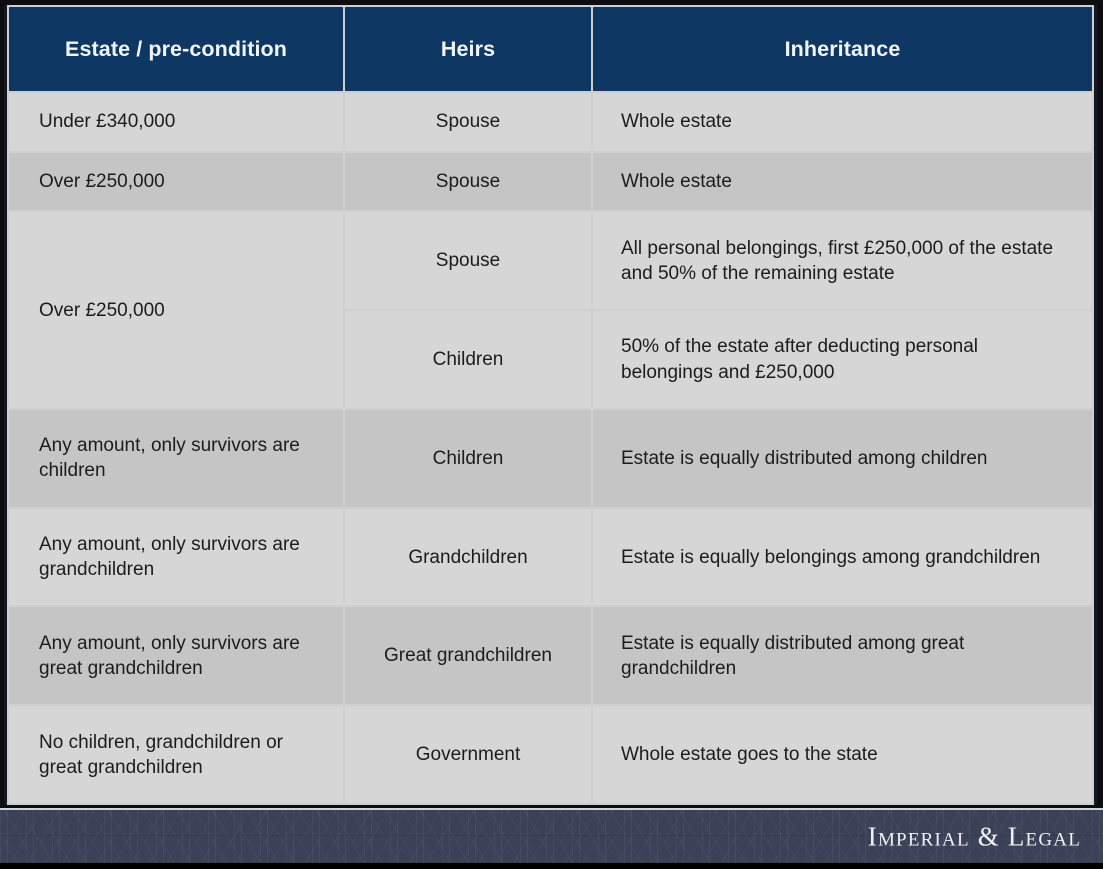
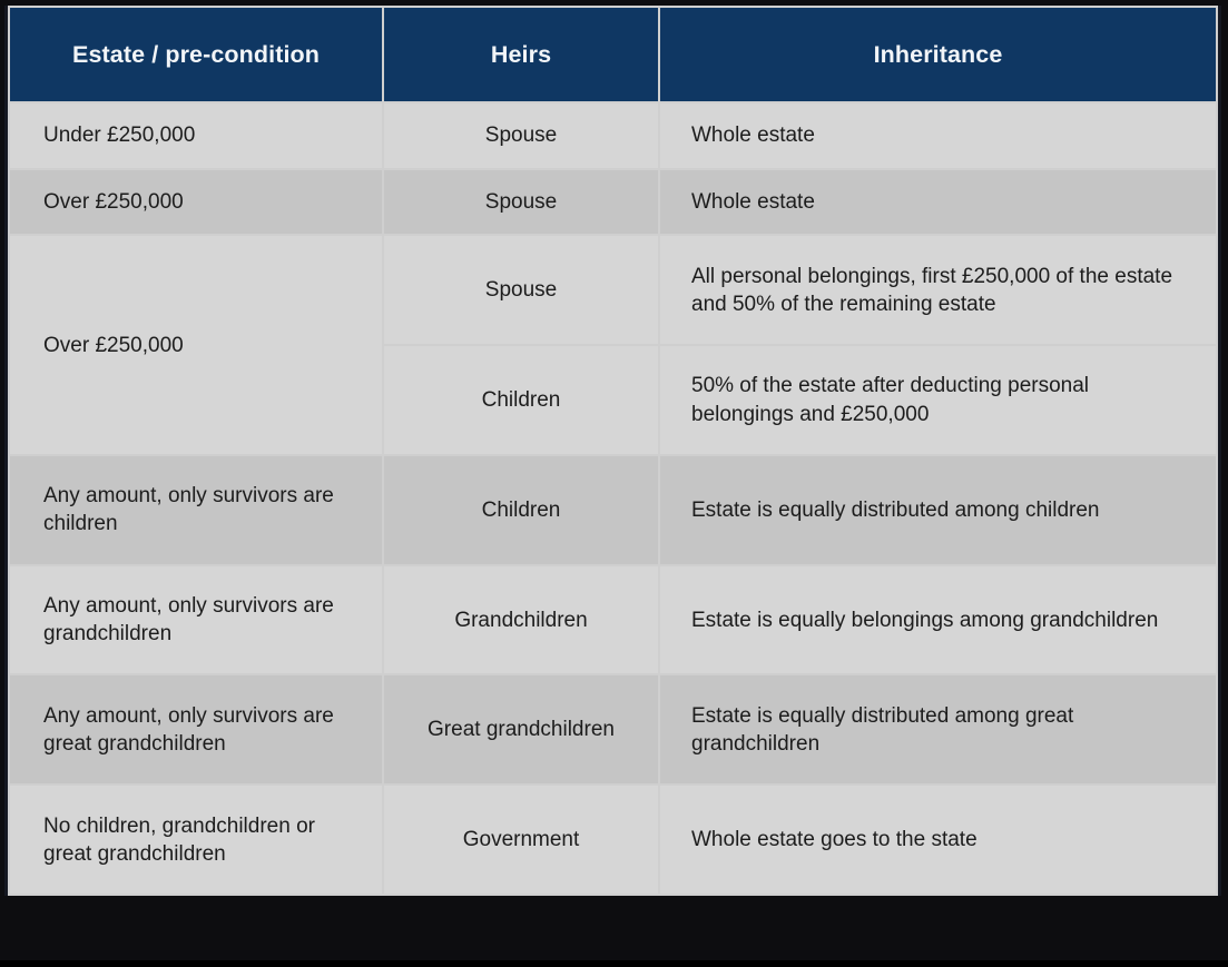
  Estate / pre-condition	Heirs	Inheritance
- Under £340,000	Spouse	Whole estate
+ Under £250,000	Spouse	Whole estate
  Over £250,000	Spouse	Whole estate
  Over £250,000	Spouse	All personal belongings, first £250,000 of the estate and 50% of the remaining estate
  Children	50% of the estate after deducting personal belongings and £250,000
  Any amount, only survivors are children	Children	Estate is equally distributed among children
  Any amount, only survivors are grandchildren	Grandchildren	Estate is equally belongings among grandchildren
  Any amount, only survivors are great grandchildren	Great grandchildren	Estate is equally distributed among great grandchildren
  No children, grandchildren or great grandchildren	Government	Whole estate goes to the state
- Imperial & Legal
